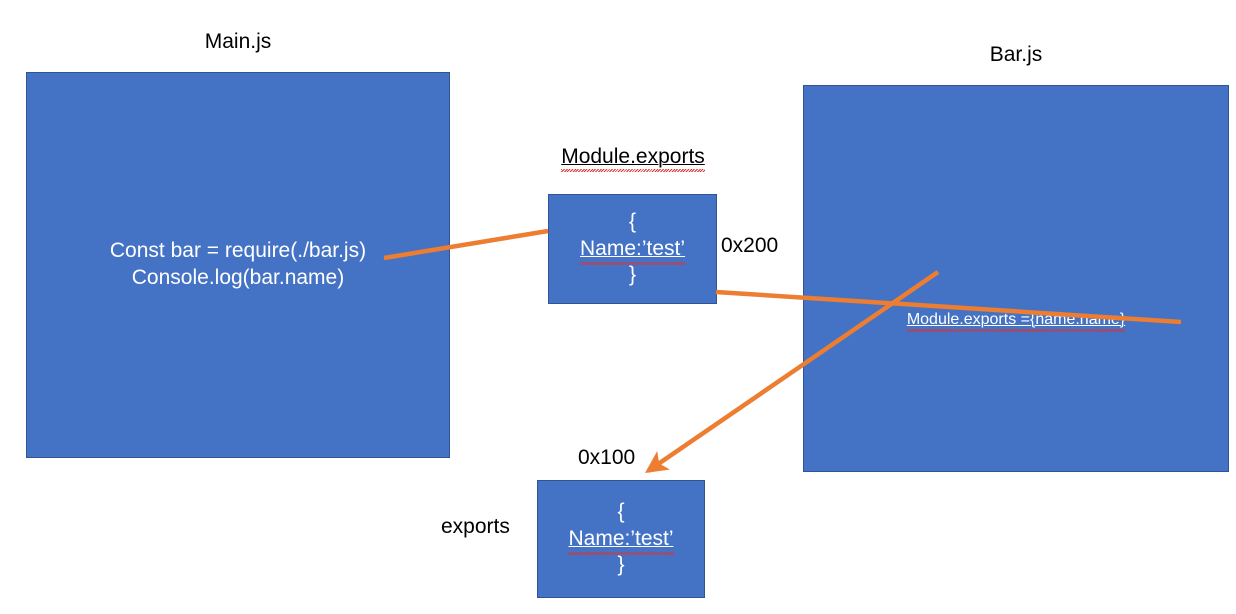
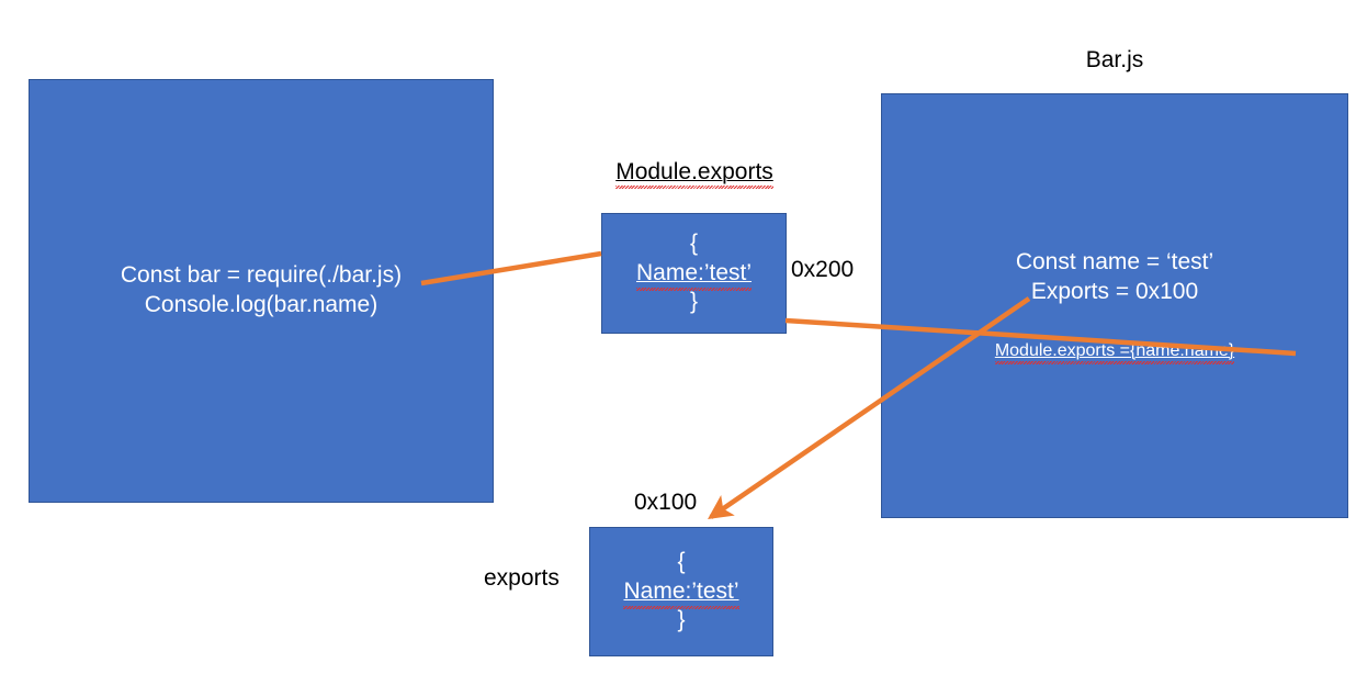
- Main.js
  Const bar = require(./bar.js)
  Console.log(bar.name)
  Module.exports
  {
  Name:’test’
  }
  0x200
  Bar.js
+ Const name = ‘test’
+ Exports = 0x100
  Module.exports ={name:nam
  0x100
  exports
  {
  Name:’test’
  }
